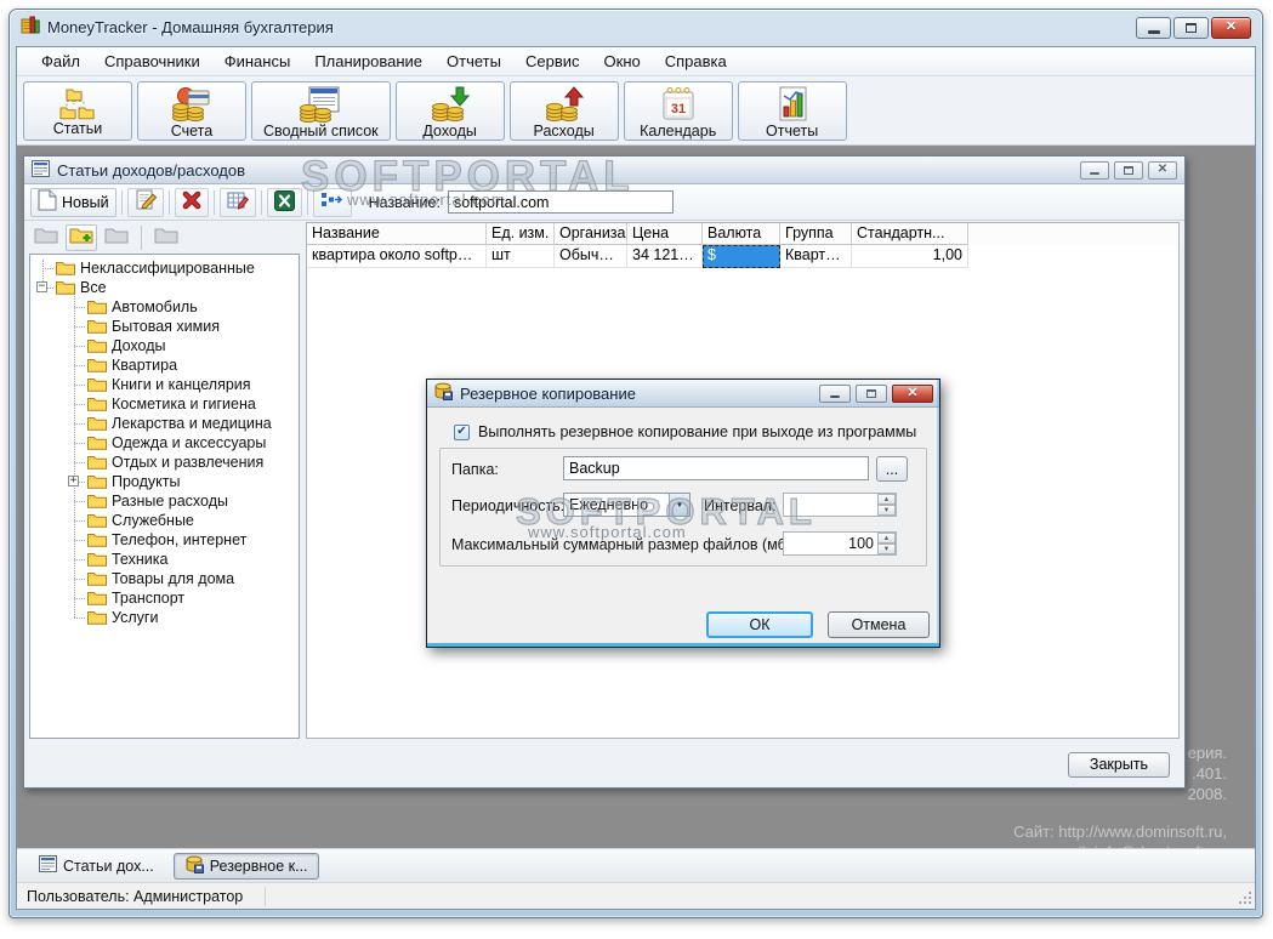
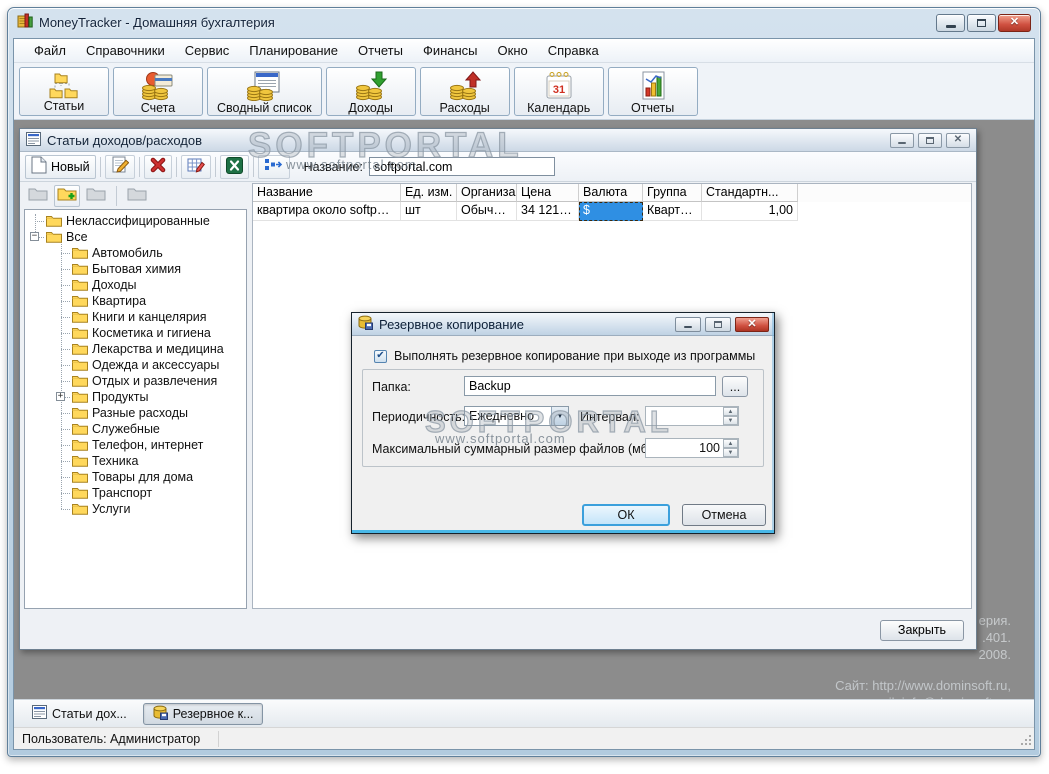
  MoneyTracker - Домашняя бухгалтерия
  ✕
  Файл
  Справочники
- Финансы
+ Сервис
  Планирование
  Отчеты
- Сервис
+ Финансы
  Окно
  Справка
  Статьи
  Счета
  Сводный список
  Доходы
  Расходы
  31
  Календарь
  Отчеты
  ерия.
  .401.
  2008.
  Сайт: http://www.dominsoft.ru,
  Статьи доходов/расходов
  ✕
  Новый
  Название:
  softportal.com
  Неклассифицированные
  −
  Все
  Автомобиль
  Бытовая химия
  Доходы
  Квартира
  Книги и канцелярия
  Косметика и гигиена
  Лекарства и медицина
  Одежда и аксессуары
  Отдых и развлечения
  +
  Продукты
  Разные расходы
  Служебные
  Телефон, интернет
  Техника
  Товары для дома
  Транспорт
  Услуги
  Название
  Ед. изм.
  Организа
  Цена
  Валюта
  Группа
  Стандартн...
  квартира около softportal
  шт
  Обычное
  34 121 32
  $
  Квартира
  1,00
  Закрыть
  Резервное копирование
  ✕
  ✔
  Выполнять резервное копирование при выходе из программы
  Папка:
  Backup
  ...
  Периодичность
  Ежедневно
  Интервал:
  Максимальный суммарный размер файлов (м
  100
  ОК
  Отмена
  Статьи дох...
  Резервное к...
  Пользователь: Администратор
  SOFTPORTAL
  www.softportal.com
  SOFTPORTAL
  www.softportal.com
